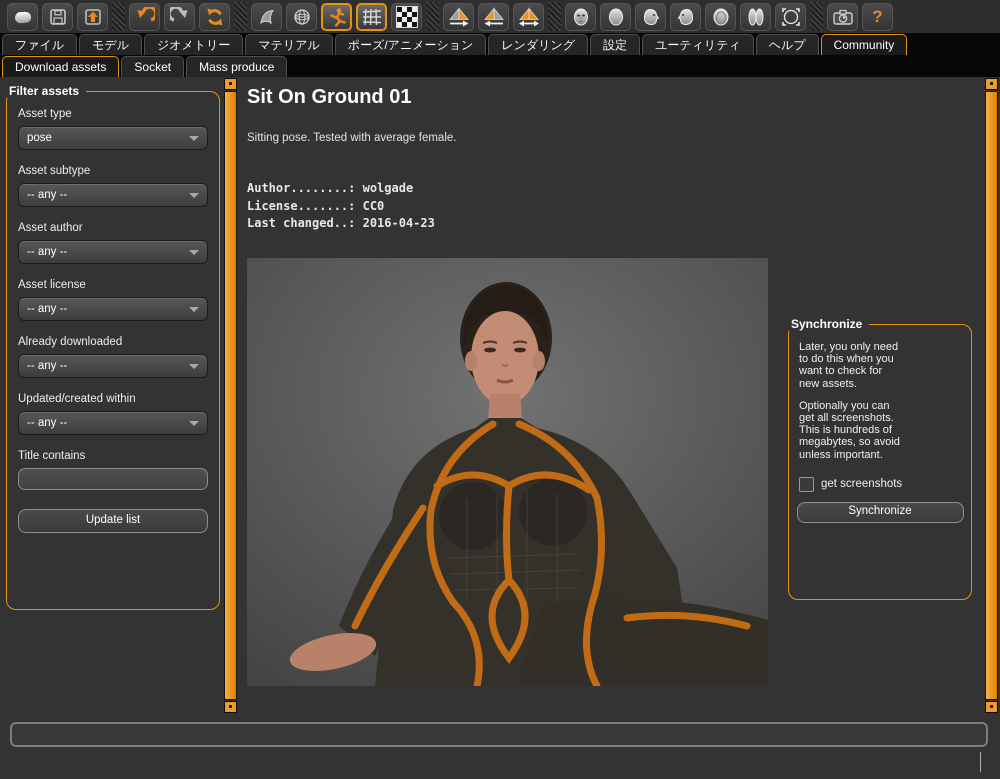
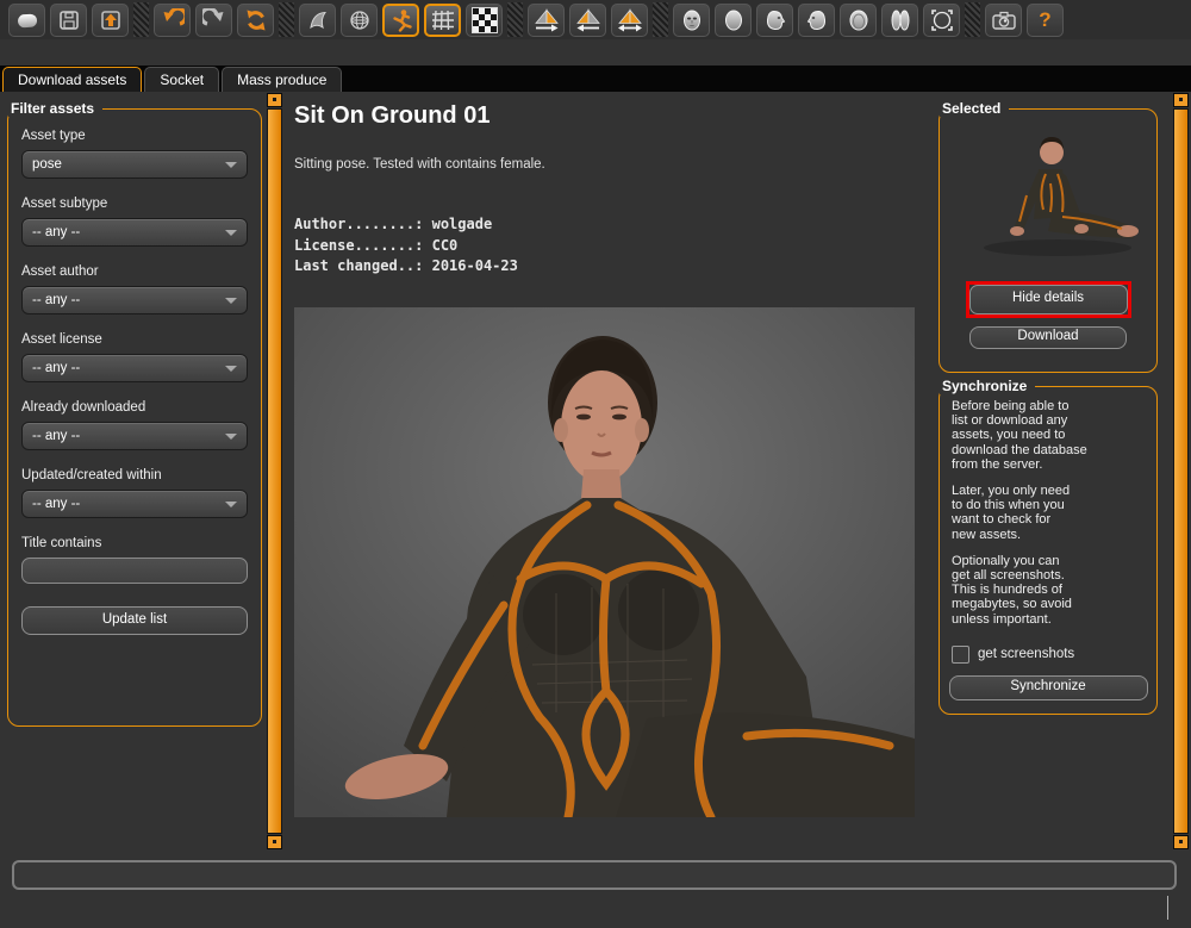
  ?
- ファイル
- モデル
- ジオメトリー
- マテリアル
- ポーズ/アニメーション
- レンダリング
- 設定
- ユーティリティ
- ヘルプ
- Community
  Download assets
  Socket
  Mass produce
  Filter assets
  Asset type
  pose
  Asset subtype
  -- any --
  Asset author
  -- any --
  Asset license
  -- any --
  Already downloaded
  -- any --
  Updated/created within
  -- any --
  Title contains
  Update list
  Sit On Ground 01
- Sitting pose. Tested with average female.
+ Sitting pose. Tested with contains female.
  Author........: wolgade
  License.......: CC0
  Last changed..: 2016-04-23
+ Selected
+ Hide details
+ Download
  Synchronize
+ Before being able to
+ list or download any
+ assets, you need to
+ download the database
+ from the server.
  Later, you only need
  to do this when you
  want to check for
  new assets.
  Optionally you can
  get all screenshots.
  This is hundreds of
  megabytes, so avoid
  unless important.
  get screenshots
  Synchronize
